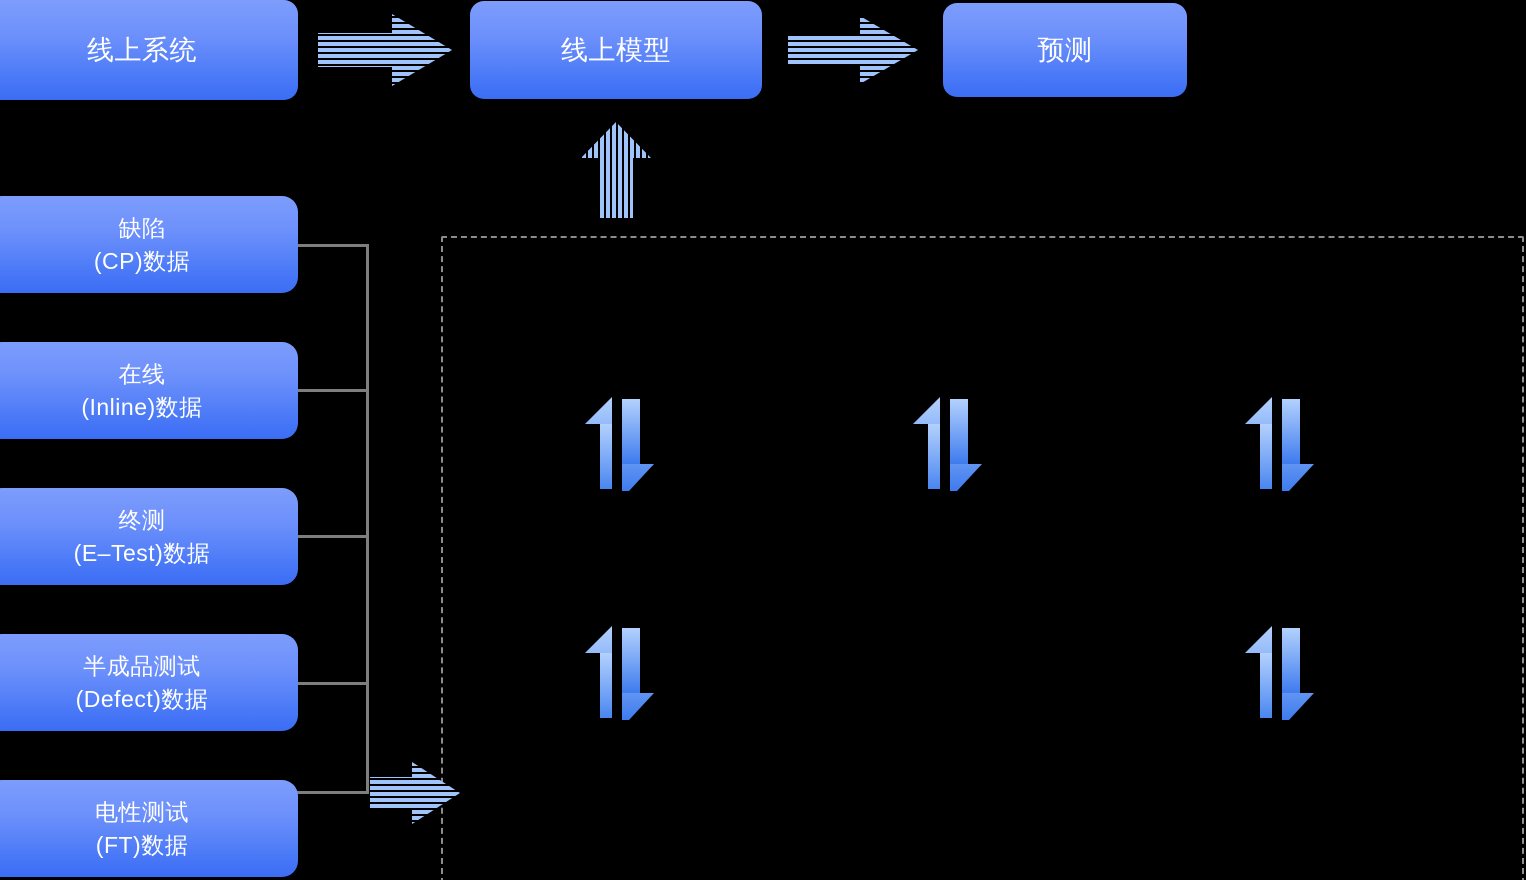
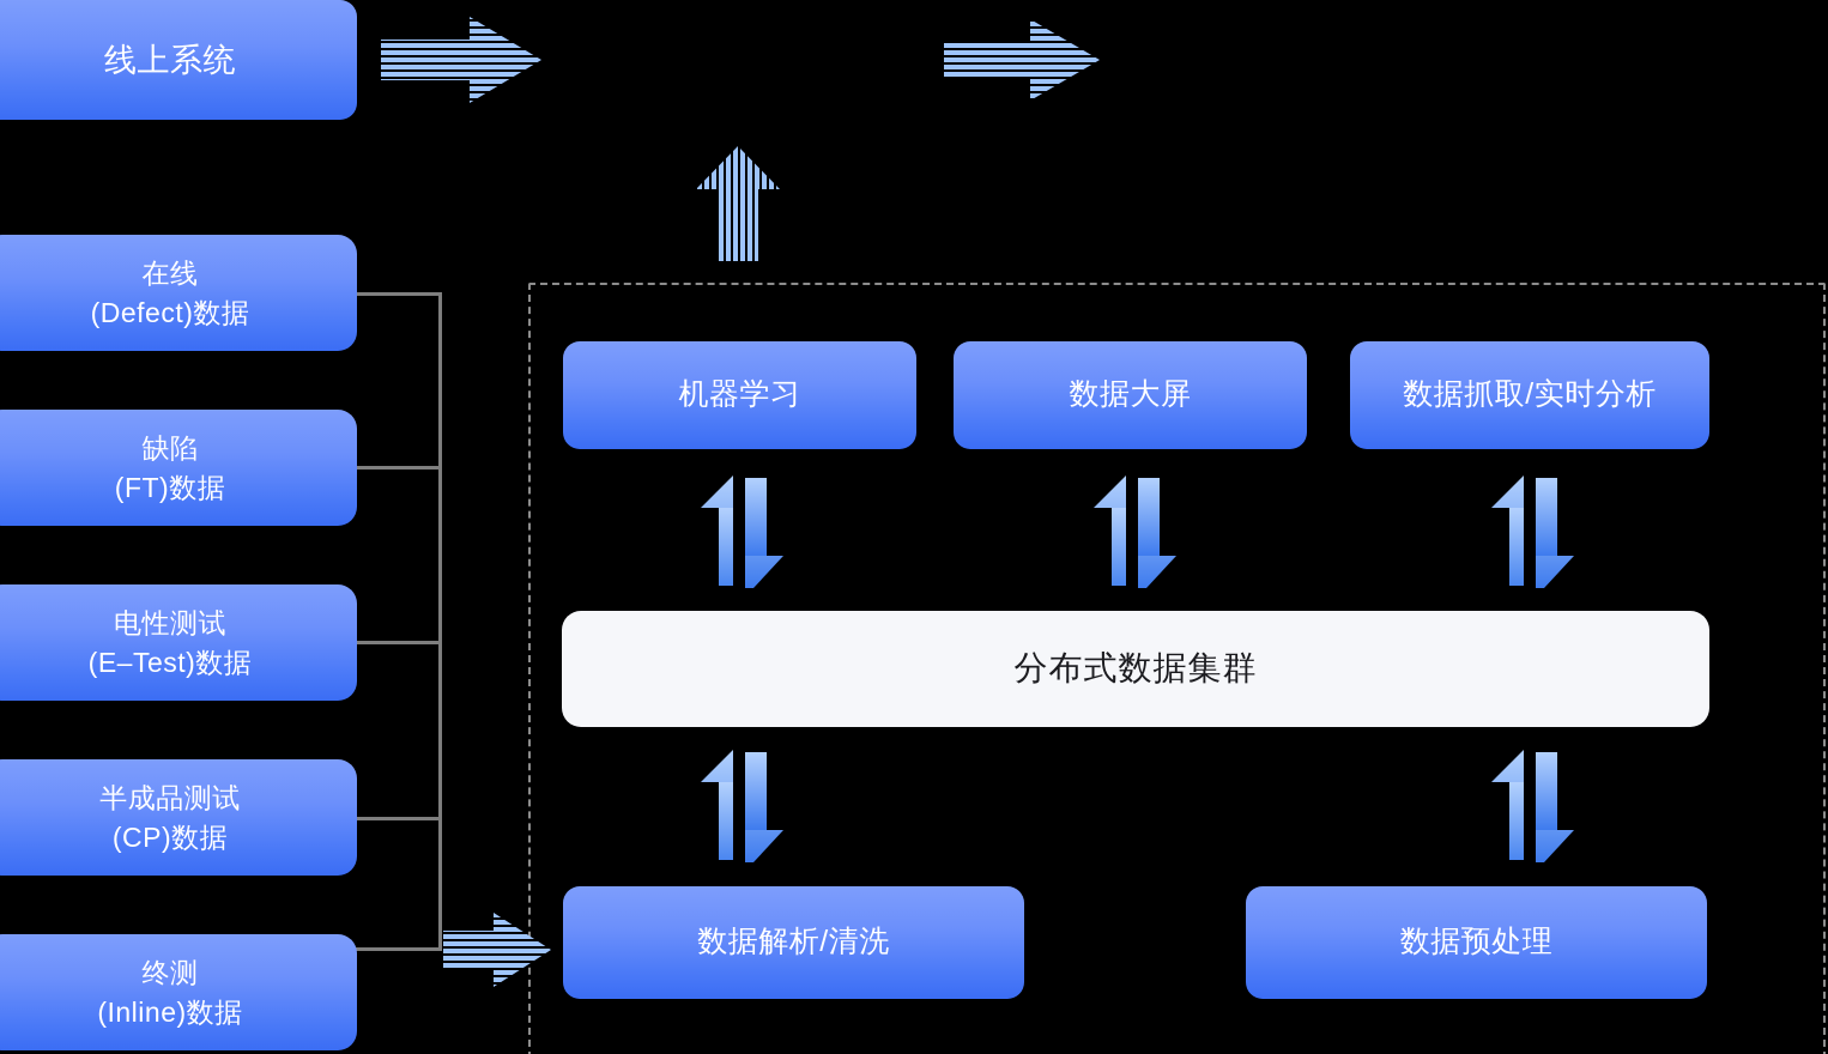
  线上系统
- 线上模型
- 预测
- 缺陷
+ 在线
- (CP)数据
+ (Defect)数据
- 在线
+ 缺陷
- (Inline)数据
+ (FT)数据
- 终测
+ 电性测试
  (E–Test)数据
  半成品测试
- (Defect)数据
+ (CP)数据
- 电性测试
+ 终测
- (FT)数据
+ (Inline)数据
+ 机器学习
+ 数据大屏
+ 数据抓取/实时分析
+ 分布式数据集群
+ 数据解析/清洗
+ 数据预处理
